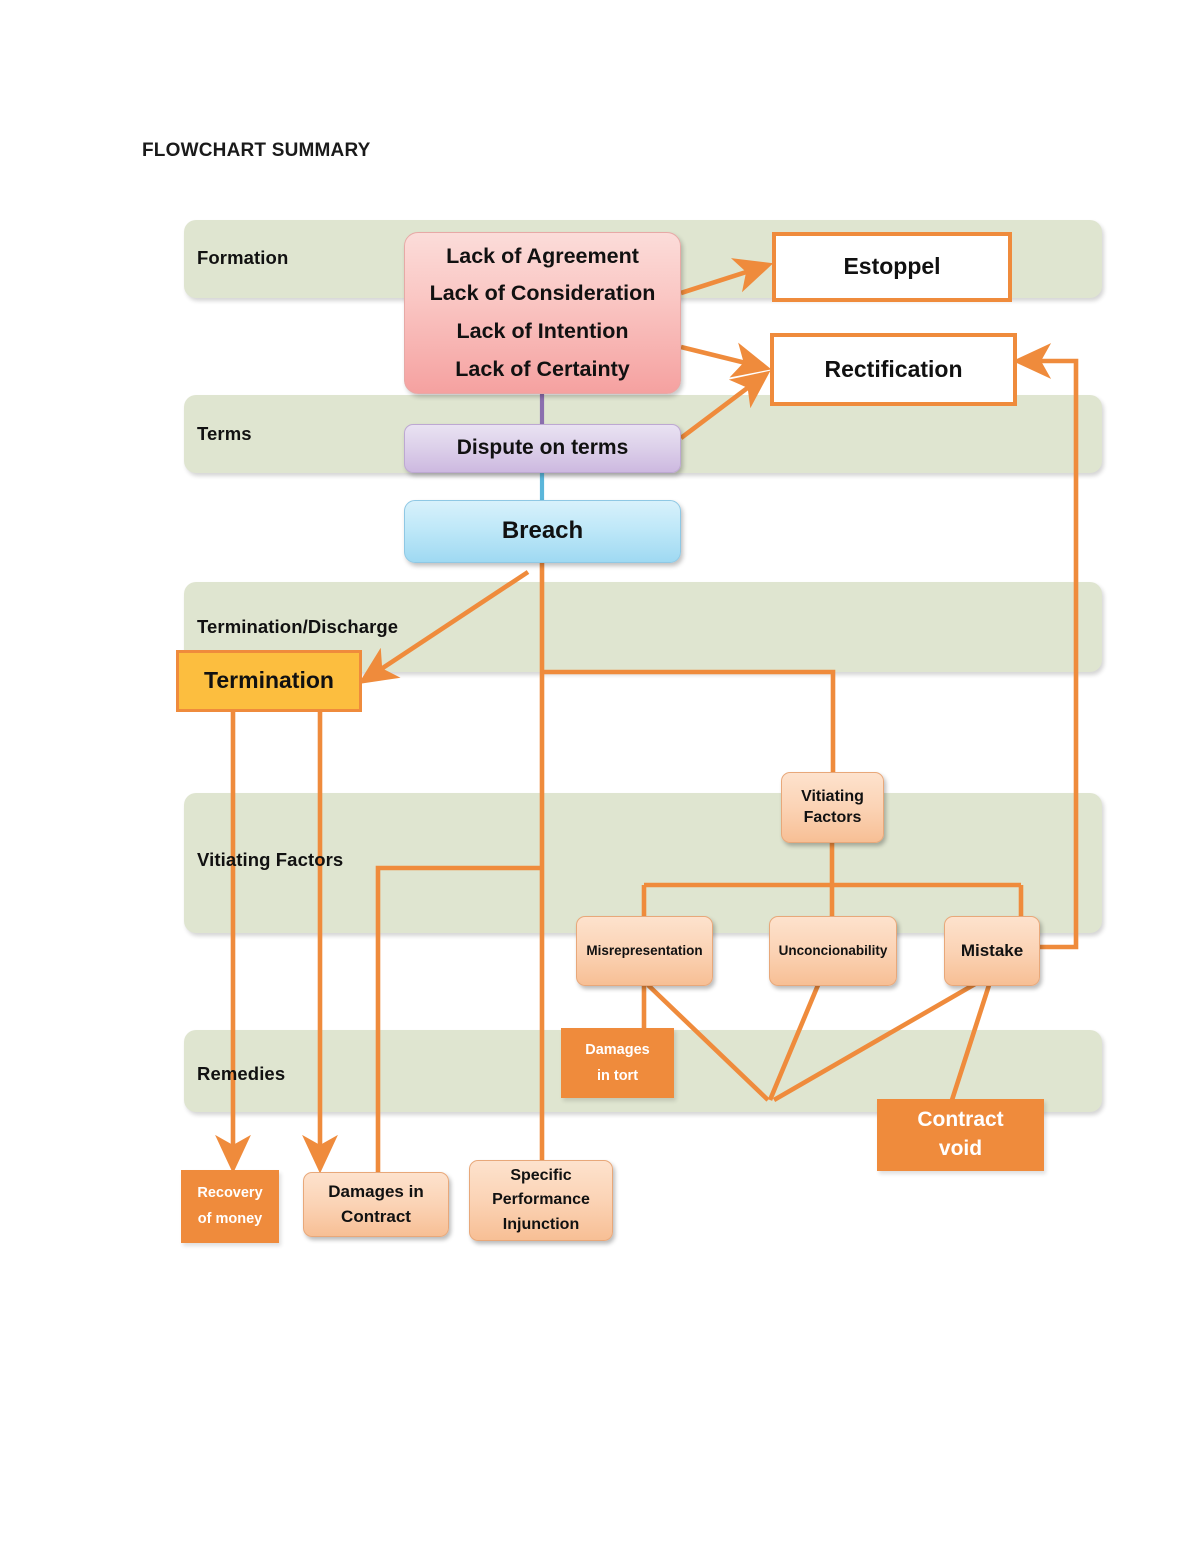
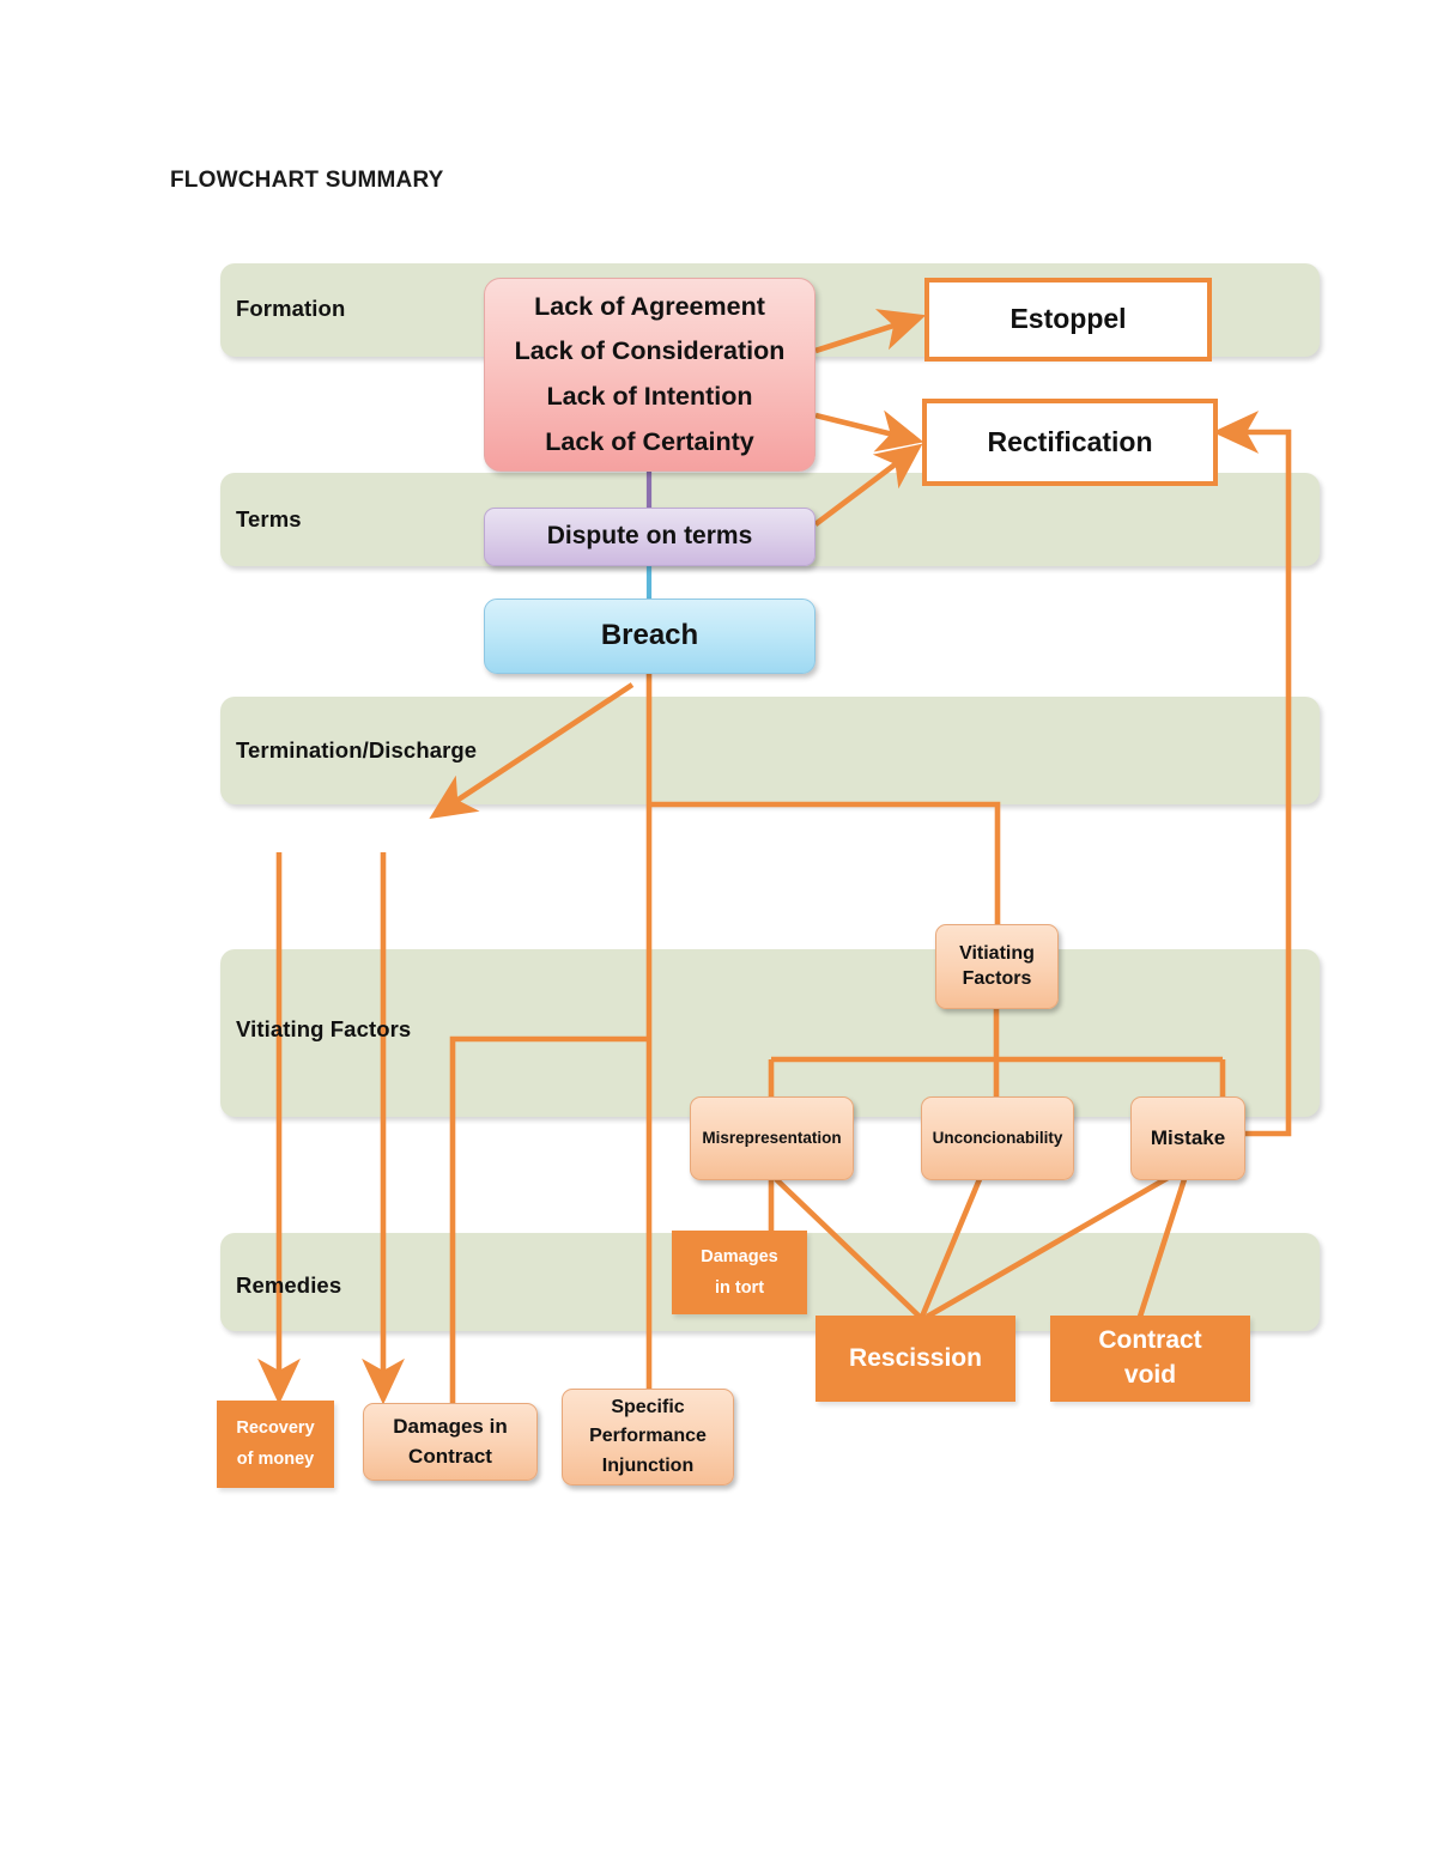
  FLOWCHART SUMMARY
  Formation
  Terms
  Termination/Discharge
  Vitiating Factors
  Remedies
  Lack of Agreement
  Lack of Consideration
  Lack of Intention
  Lack of Certainty
  Estoppel
  Rectification
  Dispute on terms
  Breach
- Termination
  Vitiating
  Factors
  Misrepresentation
  Unconcionability
  Mistake
  Damages
  in tort
+ Rescission
  Contract
  void
  Recovery
  of money
  Damages in
  Contract
  Specific
  Performance
  Injunction
